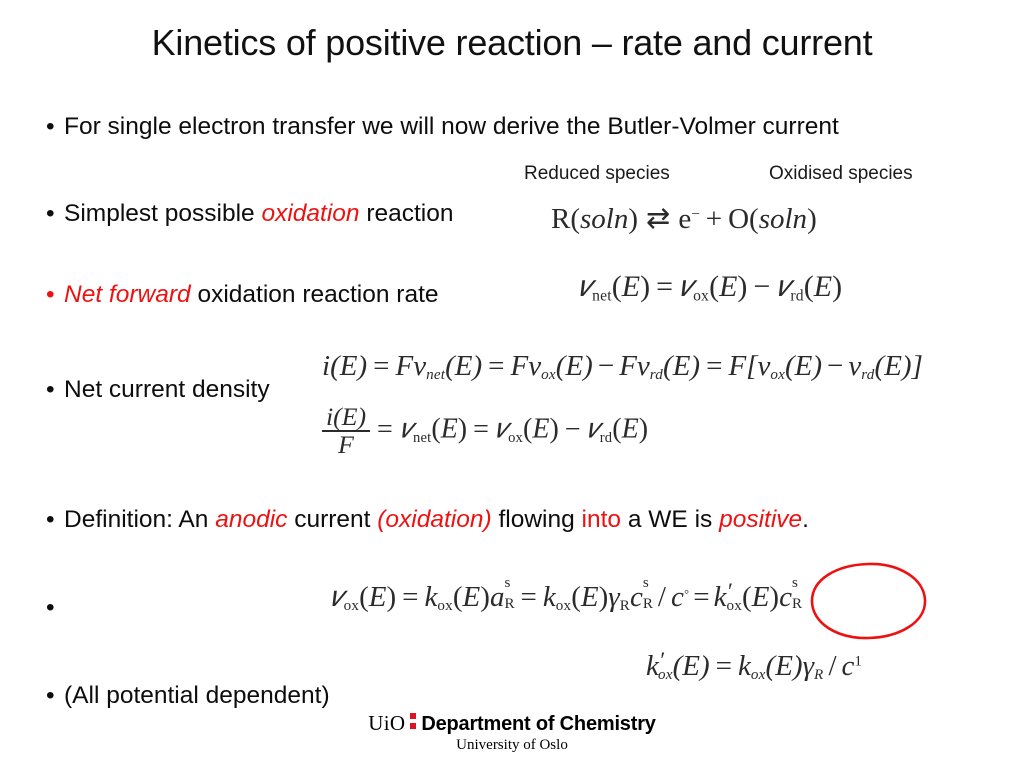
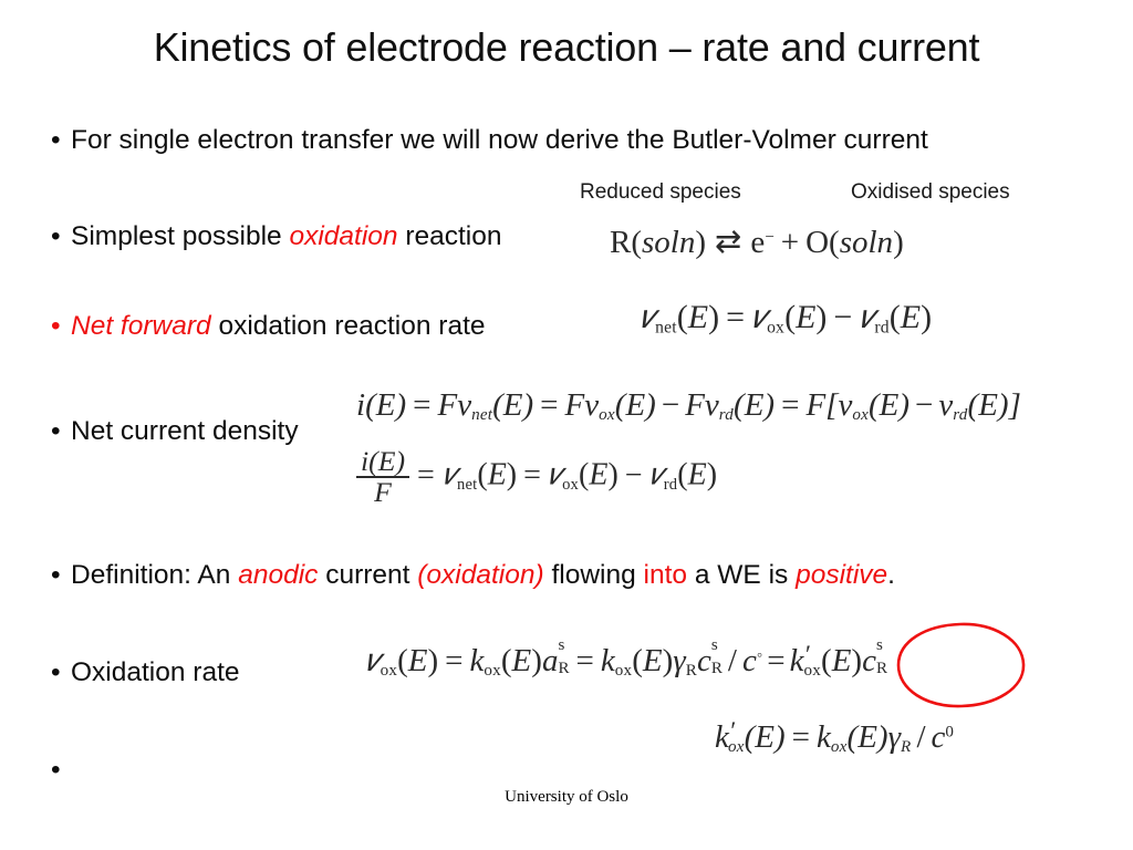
- Kinetics of positive reaction – rate and current
+ Kinetics of electrode reaction – rate and current
  For single electron transfer we will now derive the Butler-Volmer current
  Reduced species
  Oxidised species
  Simplest possible oxidation reaction
  R(soln) ⇄ e− + O(soln)
  Net forward oxidation reaction rate
  𝑣net(E) = 𝑣ox(E) − 𝑣rd(E)
  Net current density
  i(E) = Fvnet(E) = Fvox(E) − Fvrd(E) = F[vox(E) − vrd(E)]
  i(E)
  F
  = 𝑣net(E) = 𝑣ox(E) − 𝑣rd(E)
  Definition: An anodic current (oxidation) flowing into a WE is positive.
+ Oxidation rate
  𝑣ox(E) = kox(E)a
  s
  R
  = kox(E)γRc
  s
  R
  / c◦ = k′ox(E)c
  s
  R
- (All potential dependent)
- k′ox(E) = kox(E)γR/ c1
+ k′ox(E) = kox(E)γR/ c0
- UiO Department of Chemistry
  University of Oslo
